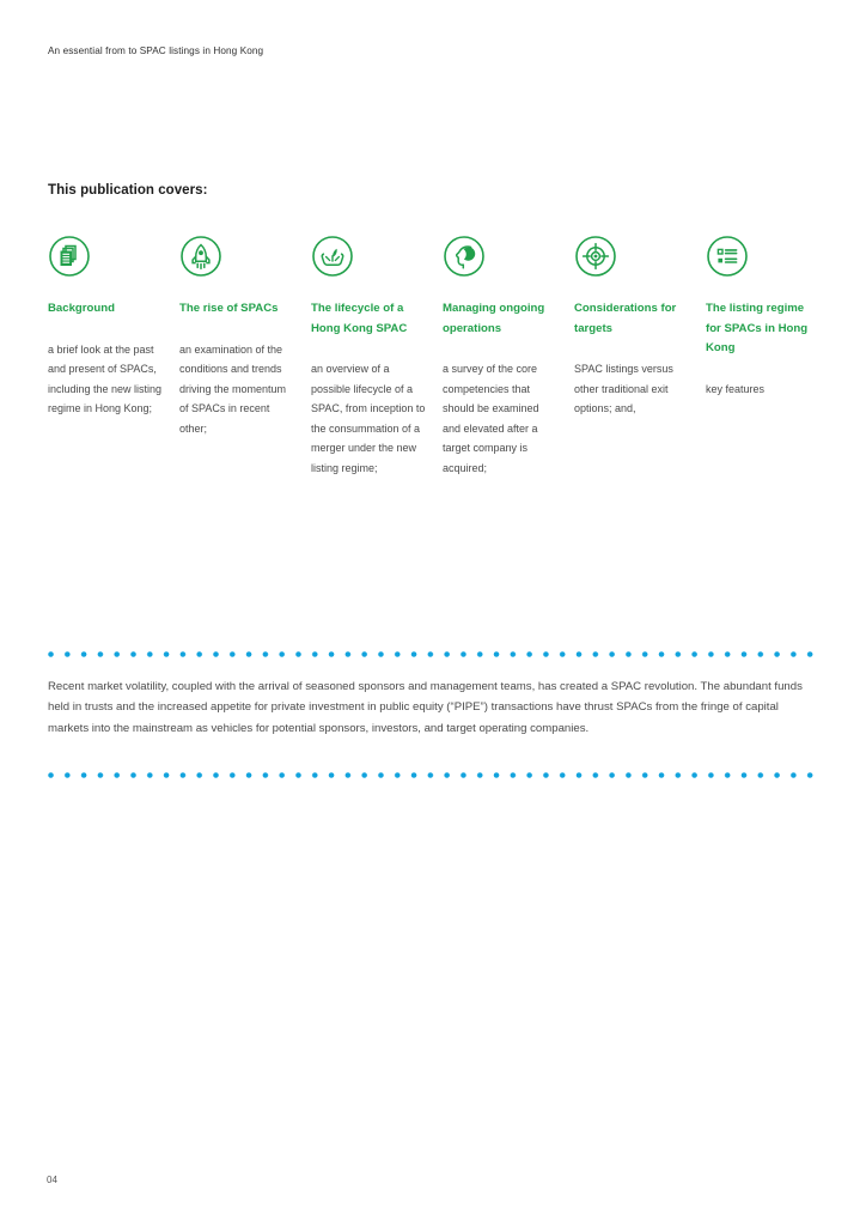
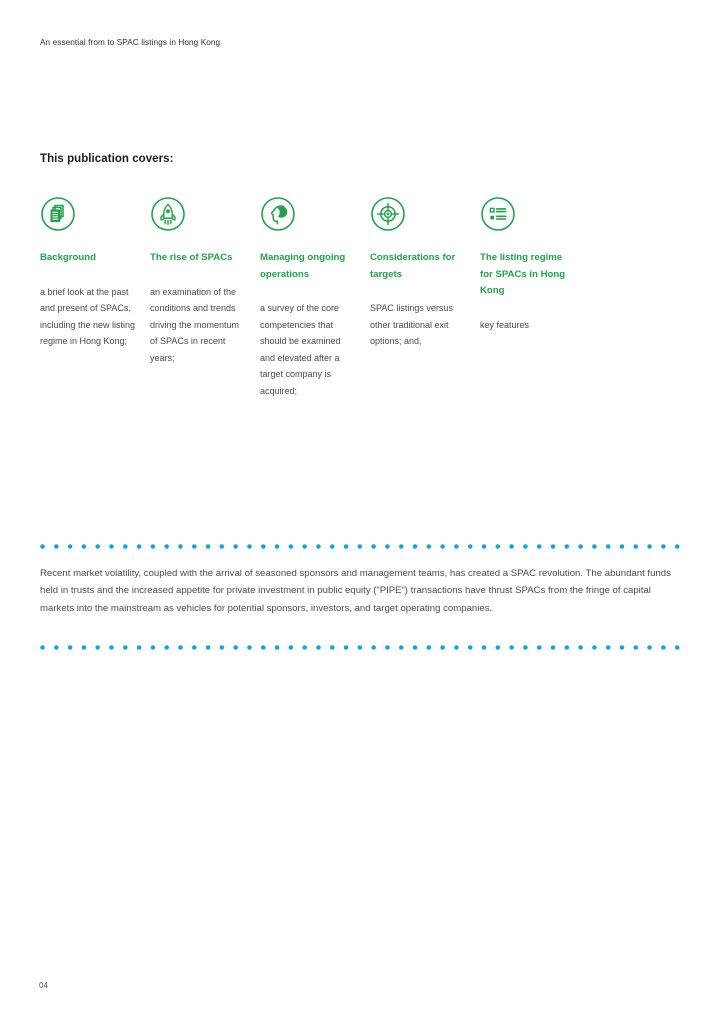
  An essential from to SPAC listings in Hong Kong
  This publication covers:
  Background
  a brief look at the past and present of SPACs, including the new listing regime in Hong Kong;
  The rise of SPACs
- an examination of the conditions and trends driving the momentum of SPACs in recent other;
+ an examination of the conditions and trends driving the momentum of SPACs in recent years;
- The lifecycle of a Hong Kong SPAC
- an overview of a possible lifecycle of a SPAC, from inception to the consummation of a merger under the new listing regime;
  Managing ongoing operations
  a survey of the core competencies that should be examined and elevated after a target company is acquired;
  Considerations for targets
  SPAC listings versus other traditional exit options; and,
  The listing regime for SPACs in Hong Kong
  key features
  Recent market volatility, coupled with the arrival of seasoned sponsors and management teams, has created a SPAC revolution. The abundant funds held in trusts and the increased appetite for private investment in public equity (“PIPE”) transactions have thrust SPACs from the fringe of capital markets into the mainstream as vehicles for potential sponsors, investors, and target operating companies.
  04
